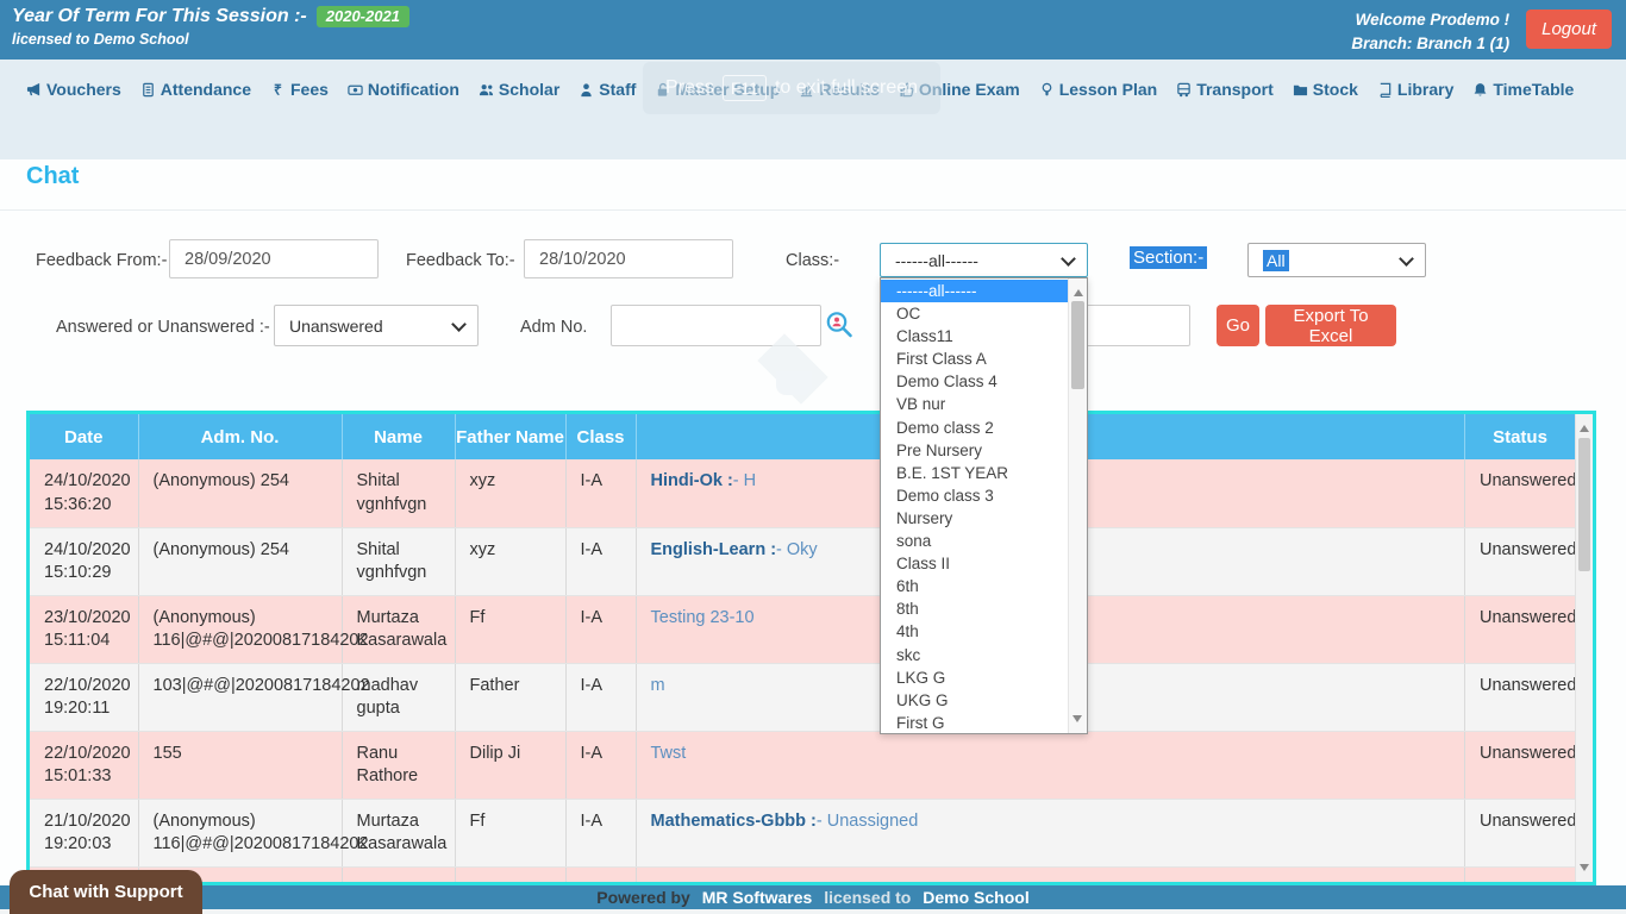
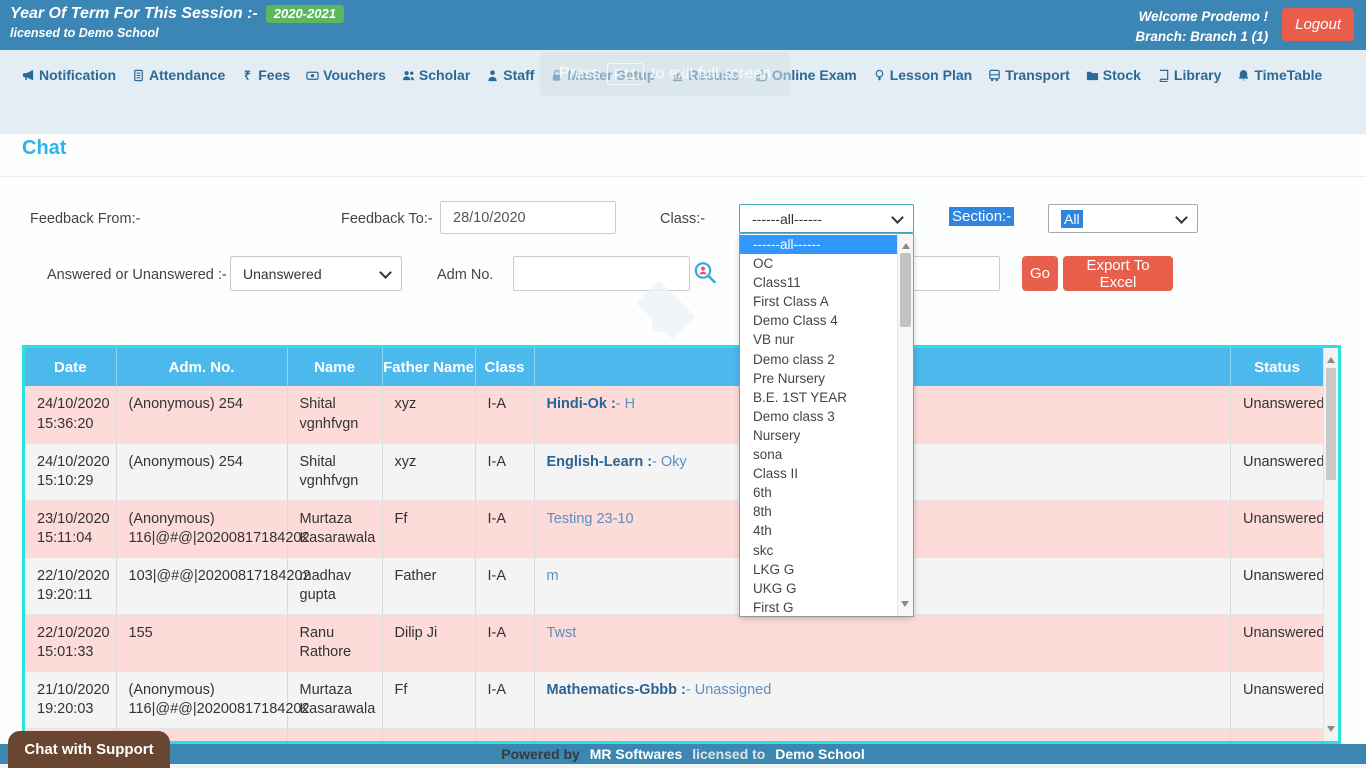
  Year Of Term For This Session :-
  2020-2021
  licensed to Demo School
  Welcome Prodemo !
  Branch: Branch 1 (1)
  Logout
  Press
  F11
  to exit full screen
- Vouchers
+ Notification
  Attendance
  ₹
  Fees
- Notification
+ Vouchers
  Scholar
  Staff
  Master Setup
  Results
  Online Exam
  Lesson Plan
  Transport
  Stock
  Library
  TimeTable
  Chat
  Feedback From:-
- 28/09/2020
  Feedback To:-
  28/10/2020
  Class:-
  ------all------
  Section:-
  All
  Answered or Unanswered :-
  Unanswered
  Adm No.
  Go
  Export To Excel
  Date	Adm. No.	Name	Father Name	Class		Status
  24/10/202015:36:20	(Anonymous) 254	Shital vgnhfvgn	xyz	I-A	Hindi-Ok :- H	Unanswered
  24/10/202015:10:29	(Anonymous) 254	Shital vgnhfvgn	xyz	I-A	English-Learn :- Oky	Unanswered
  23/10/202015:11:04	(Anonymous) 116|@#@|2020081718420	Murtaza Kasarawala	Ff	I-A	Testing 23-10	Unanswered
  22/10/202019:20:11	103|@#@|2020081718420	madhav gupta	Father	I-A	m	Unanswered
  22/10/202015:01:33	155	Ranu Rathore	Dilip Ji	I-A	Twst	Unanswered
  21/10/202019:20:03	(Anonymous) 116|@#@|2020081718420	Murtaza Kasarawala	Ff	I-A	Mathematics-Gbbb :- Unassigned	Unanswered
  ------all------
  OC
  Class11
  First Class A
  Demo Class 4
  VB nur
  Demo class 2
  Pre Nursery
  B.E. 1ST YEAR
  Demo class 3
  Nursery
  sona
  Class II
  6th
  8th
  4th
  skc
  LKG G
  UKG G
  First G
  Powered by MR Softwares licensed to Demo School
  Chat with Support
